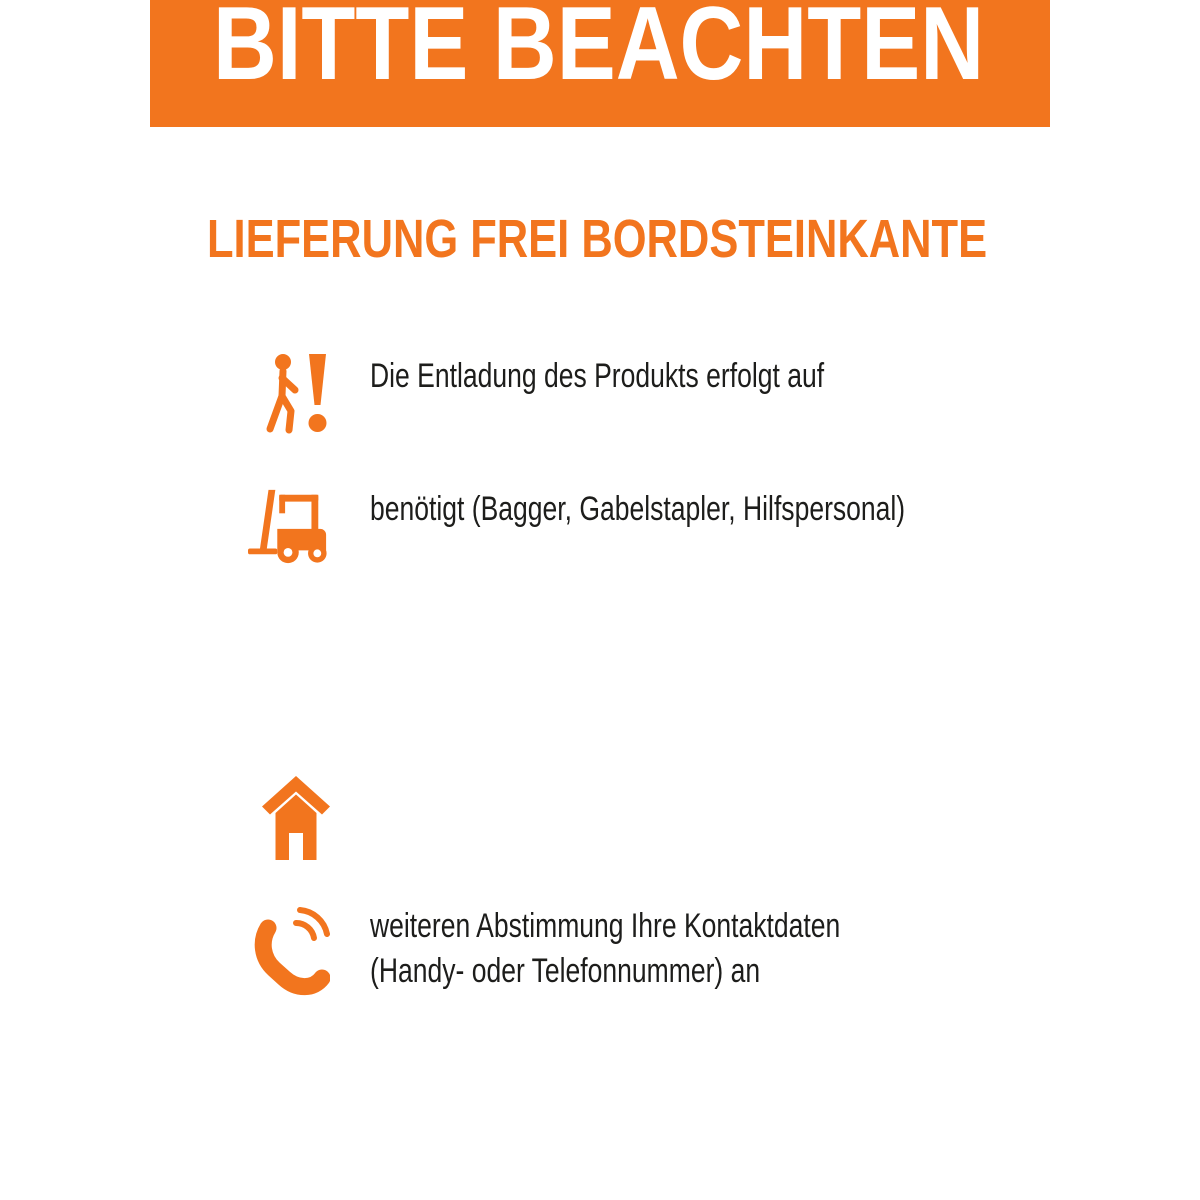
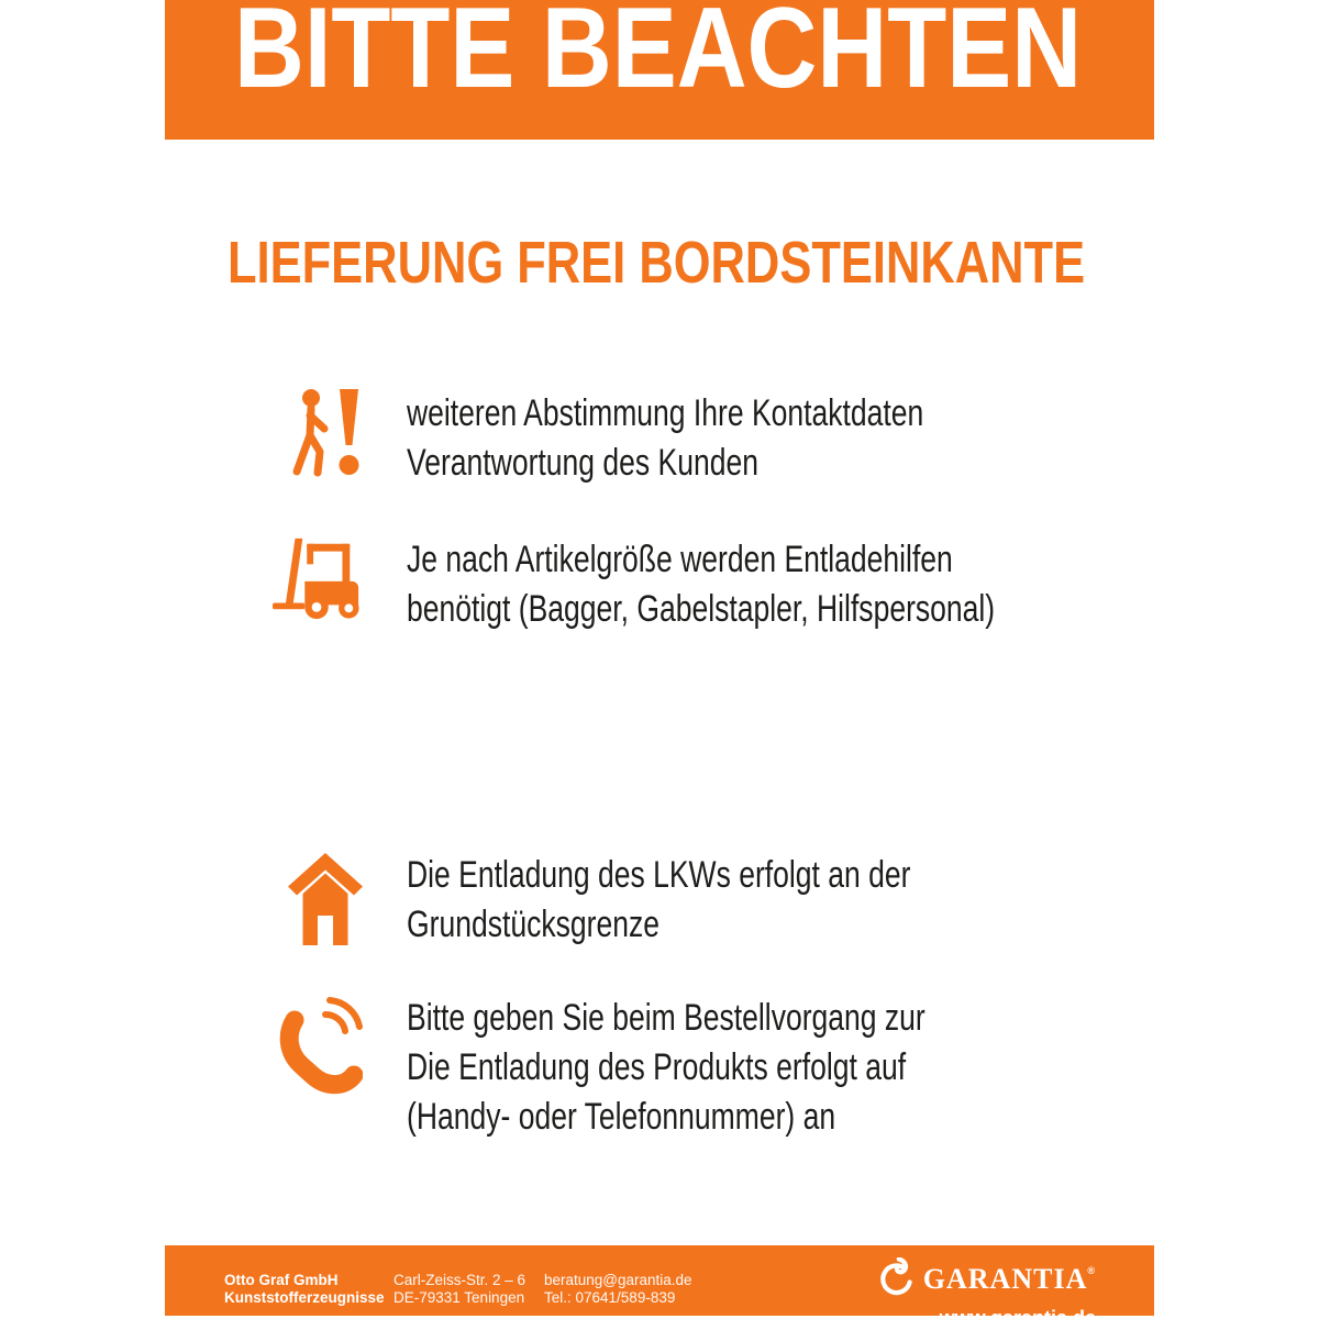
  BITTE BEACHTEN
  LIEFERUNG FREI BORDSTEINKANTE
- Die Entladung des Produkts erfolgt auf
+ weiteren Abstimmung Ihre Kontaktdaten
+ Verantwortung des Kunden
+ Je nach Artikelgröße werden Entladehilfen
  benötigt (Bagger, Gabelstapler, Hilfspersonal)
+ Die Entladung des LKWs erfolgt an der
+ Grundstücksgrenze
+ Bitte geben Sie beim Bestellvorgang zur
- weiteren Abstimmung Ihre Kontaktdaten
+ Die Entladung des Produkts erfolgt auf
  (Handy- oder Telefonnummer) an
+ Otto Graf GmbH
+ Kunststofferzeugnisse
+ Carl-Zeiss-Str. 2 – 6
+ DE-79331 Teningen
+ beratung@garantia.de
+ Tel.: 07641/589-839
+ GARANTIA®
+ www.garantia.de
